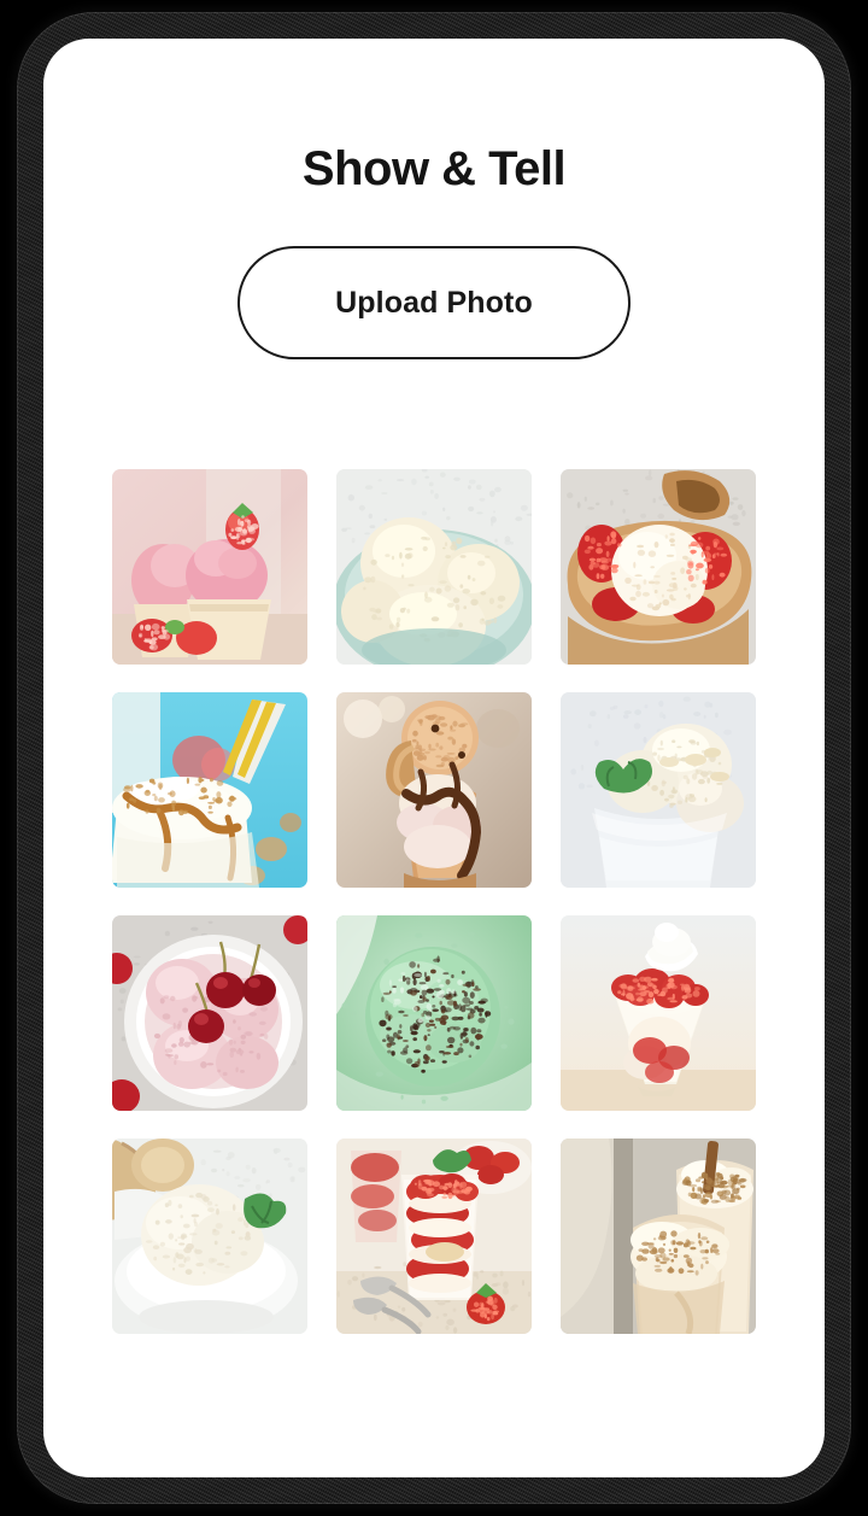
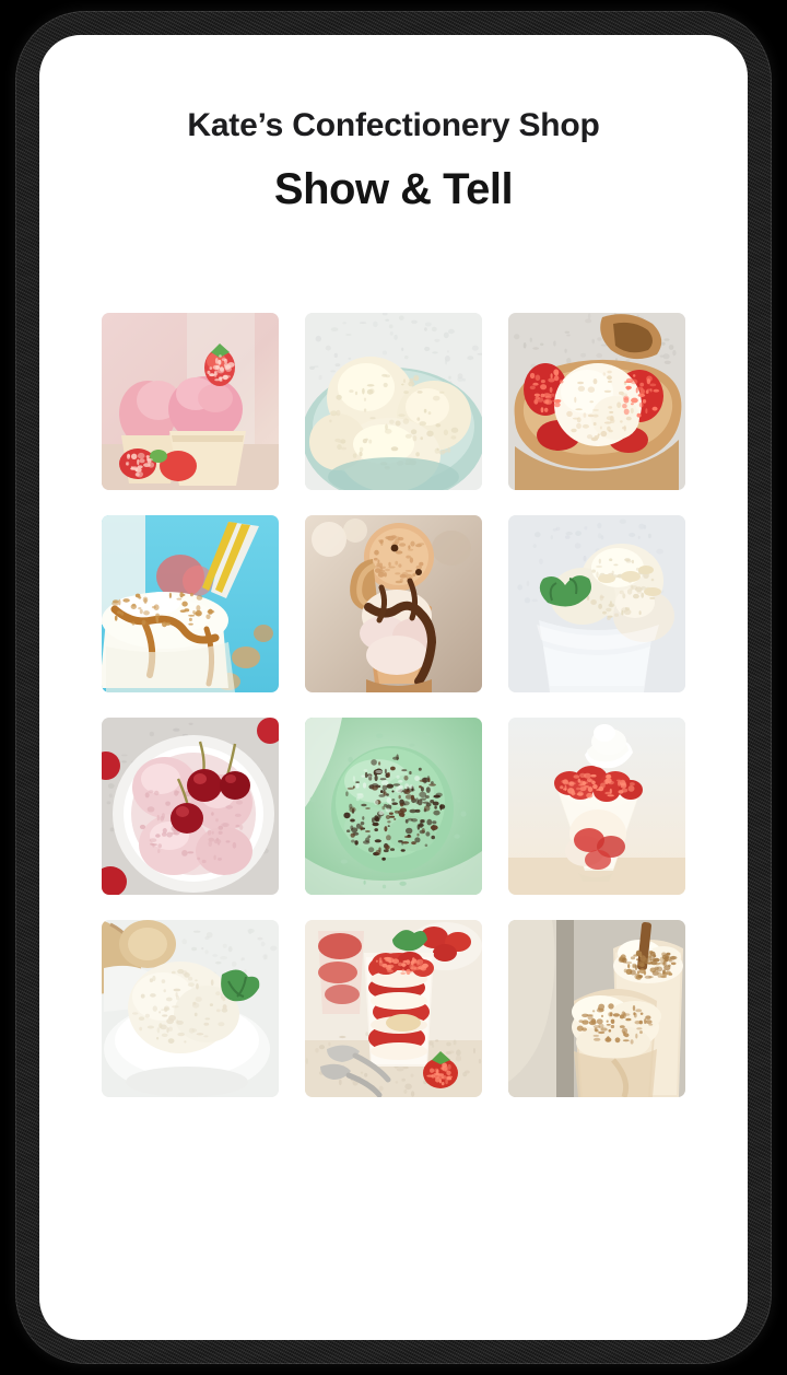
+ Kate’s Confectionery Shop
  Show & Tell
- Upload Photo
